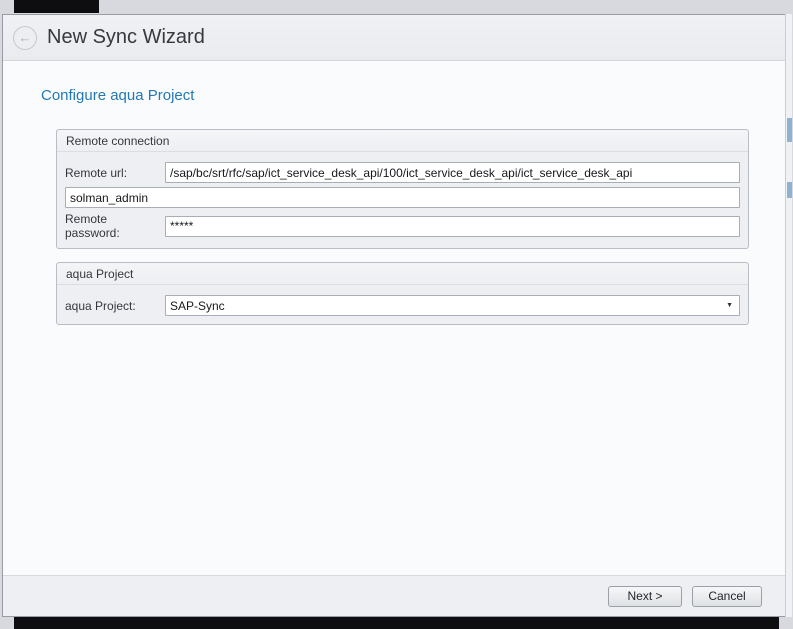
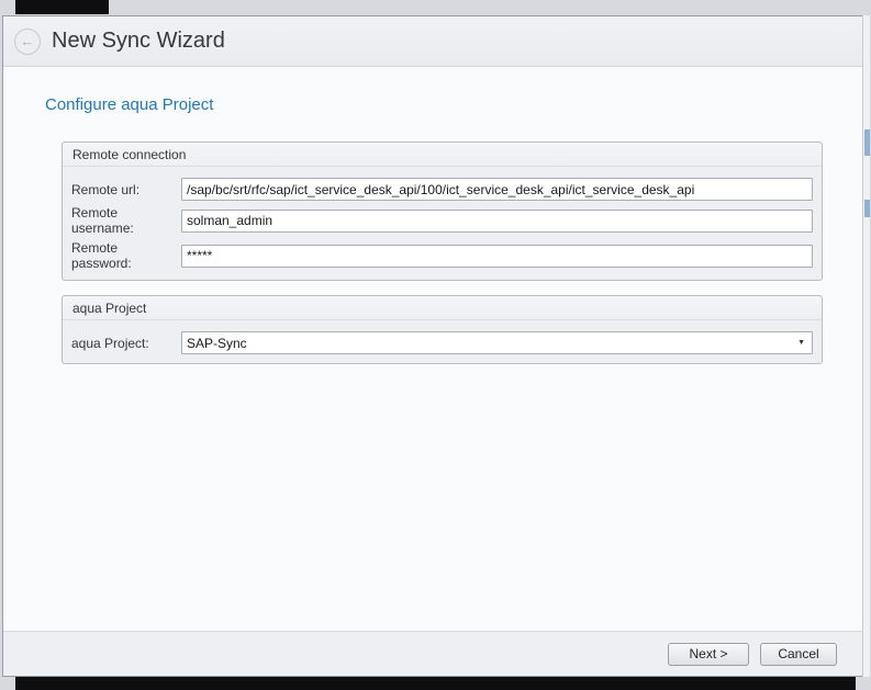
  ←
  New Sync Wizard
  Configure aqua Project
  Remote connection
  Remote url:
  /sap/bc/srt/rfc/sap/ict_service_desk_api/100/ict_service_desk_api/ict_service_desk_api
+ Remote username:
  solman_admin
  Remote password:
  *****
  aqua Project
  aqua Project:
  SAP-Sync
  Next >
  Cancel
